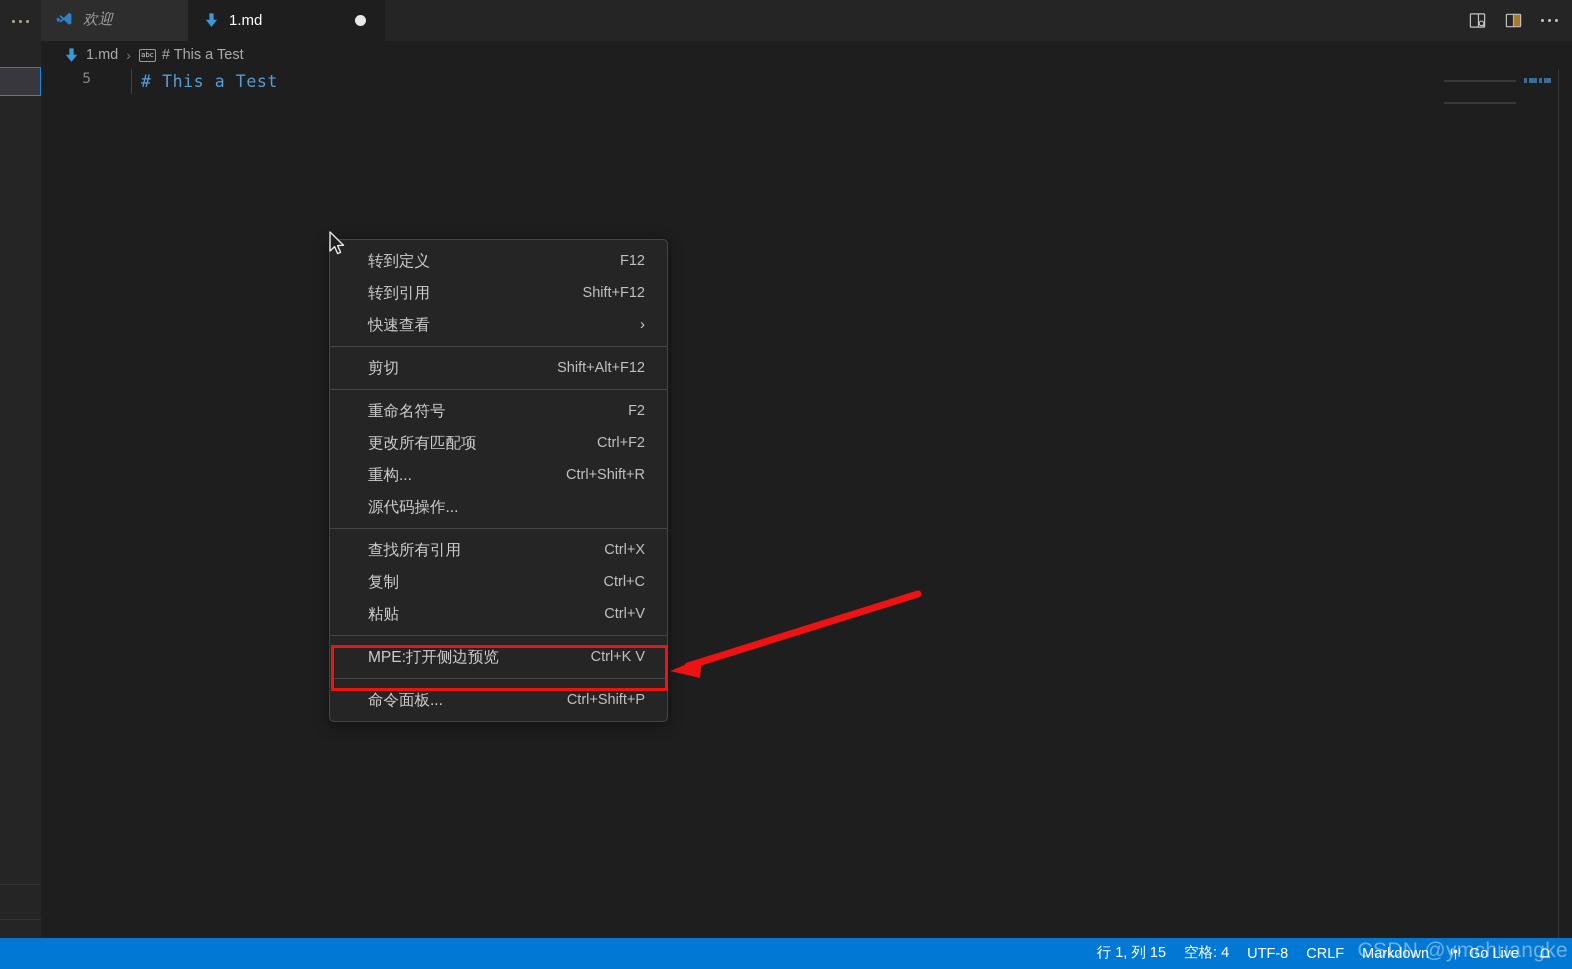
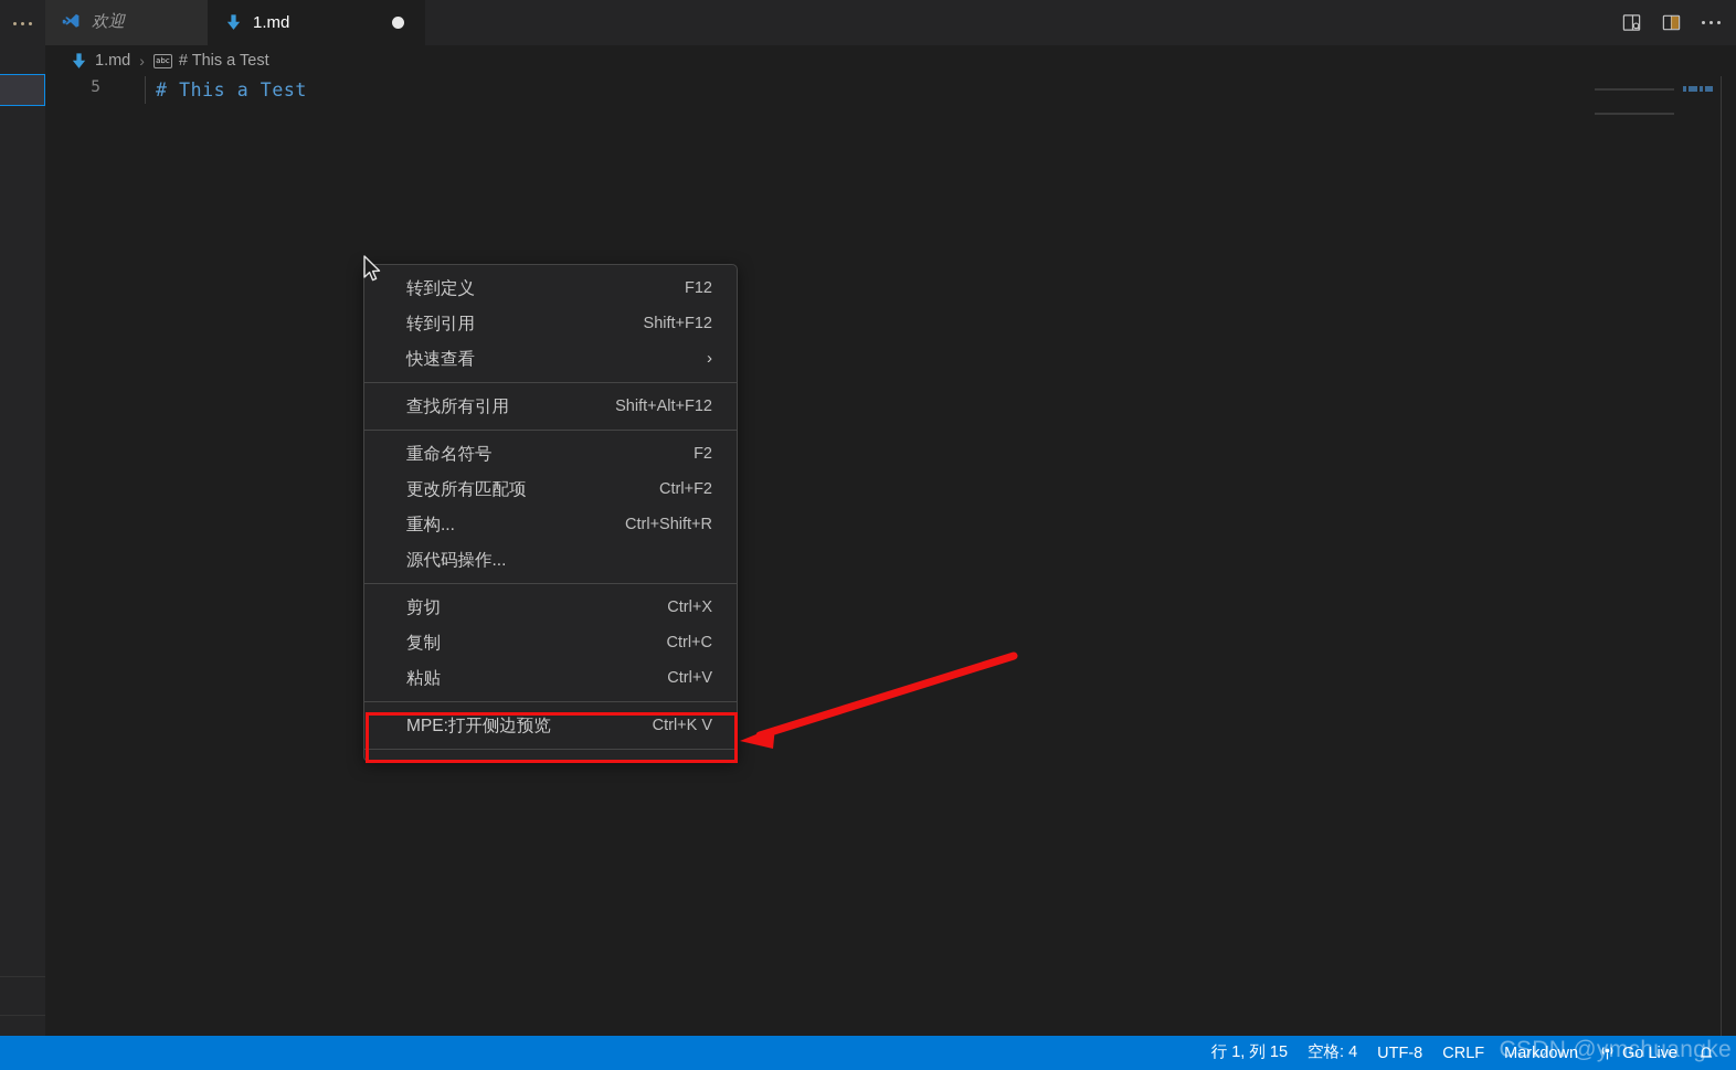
  欢迎
  1.md
  1.md
  ›
  abc
  # This a Test
  5
  # This a Test
  转到定义
  F12
  转到引用
  Shift+F12
  快速查看
  ›
- 剪切
+ 查找所有引用
  Shift+Alt+F12
  重命名符号
  F2
  更改所有匹配项
  Ctrl+F2
  重构...
  Ctrl+Shift+R
  源代码操作...
- 查找所有引用
+ 剪切
  Ctrl+X
  复制
  Ctrl+C
  粘贴
  Ctrl+V
  MPE:打开侧边预览
  Ctrl+K V
- 命令面板...
- Ctrl+Shift+P
  行 1, 列 15
  空格: 4
  UTF-8
  CRLF
  Markdown
  Go Live
  CSDN @ymchuangke
